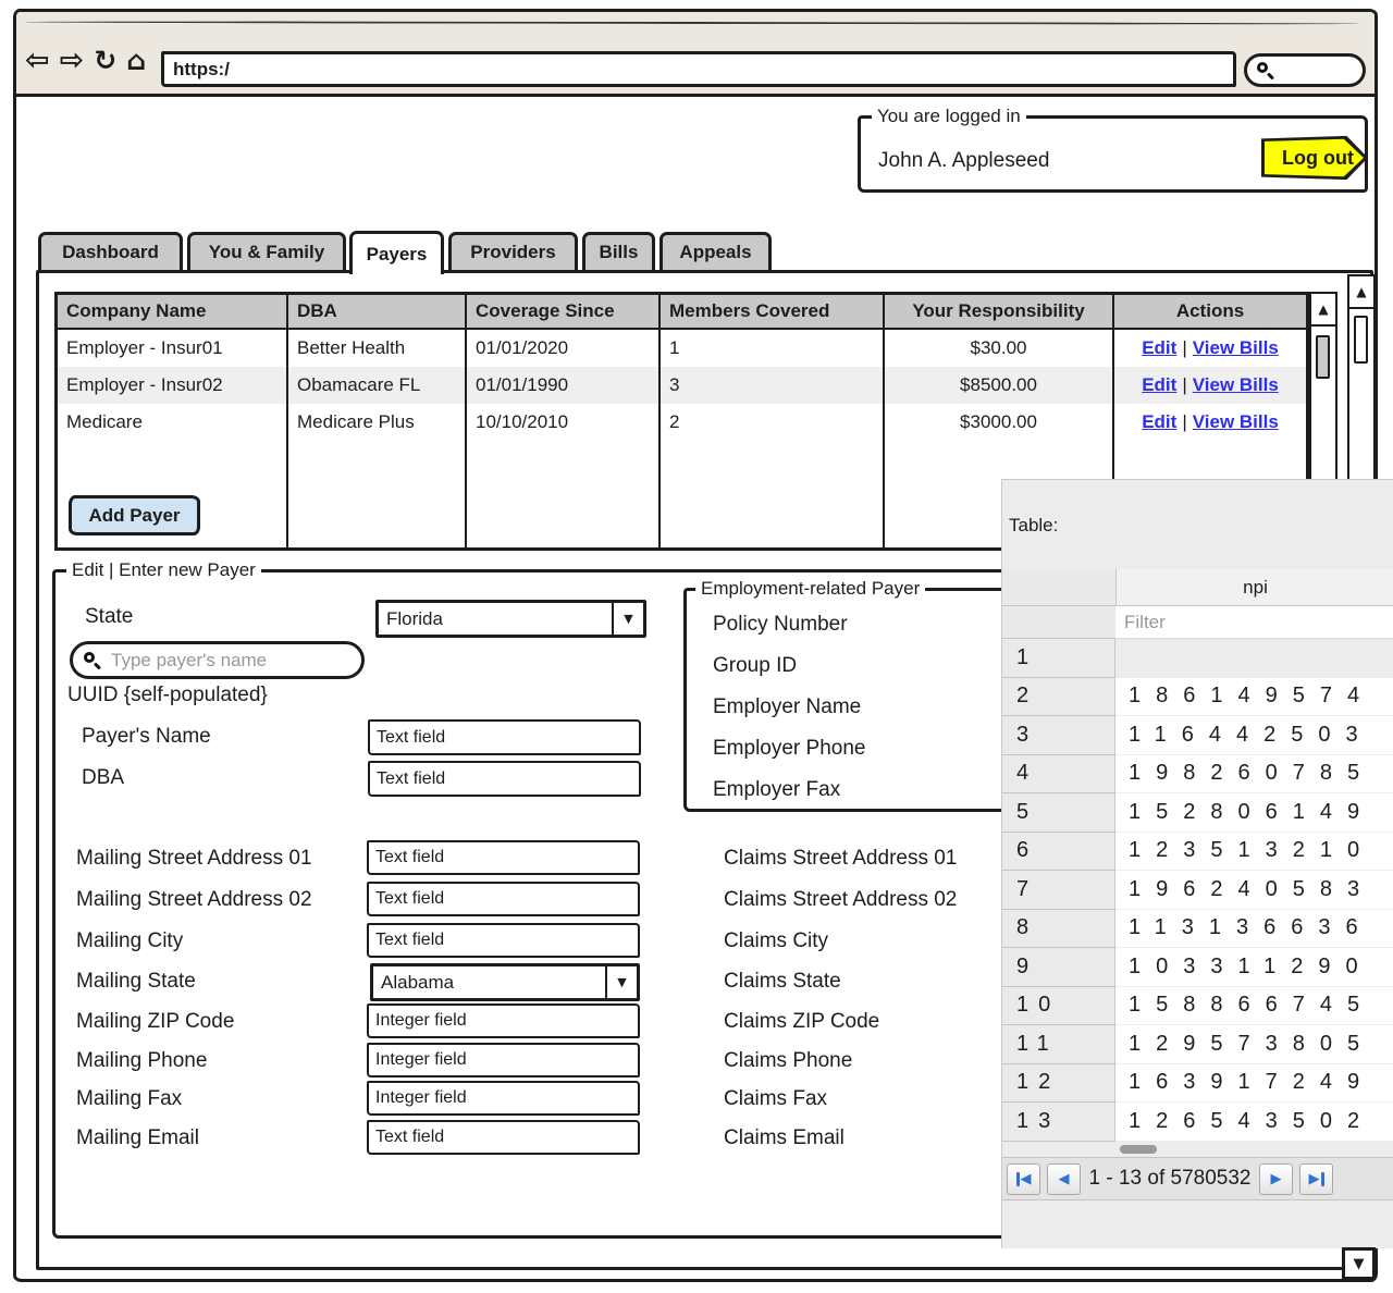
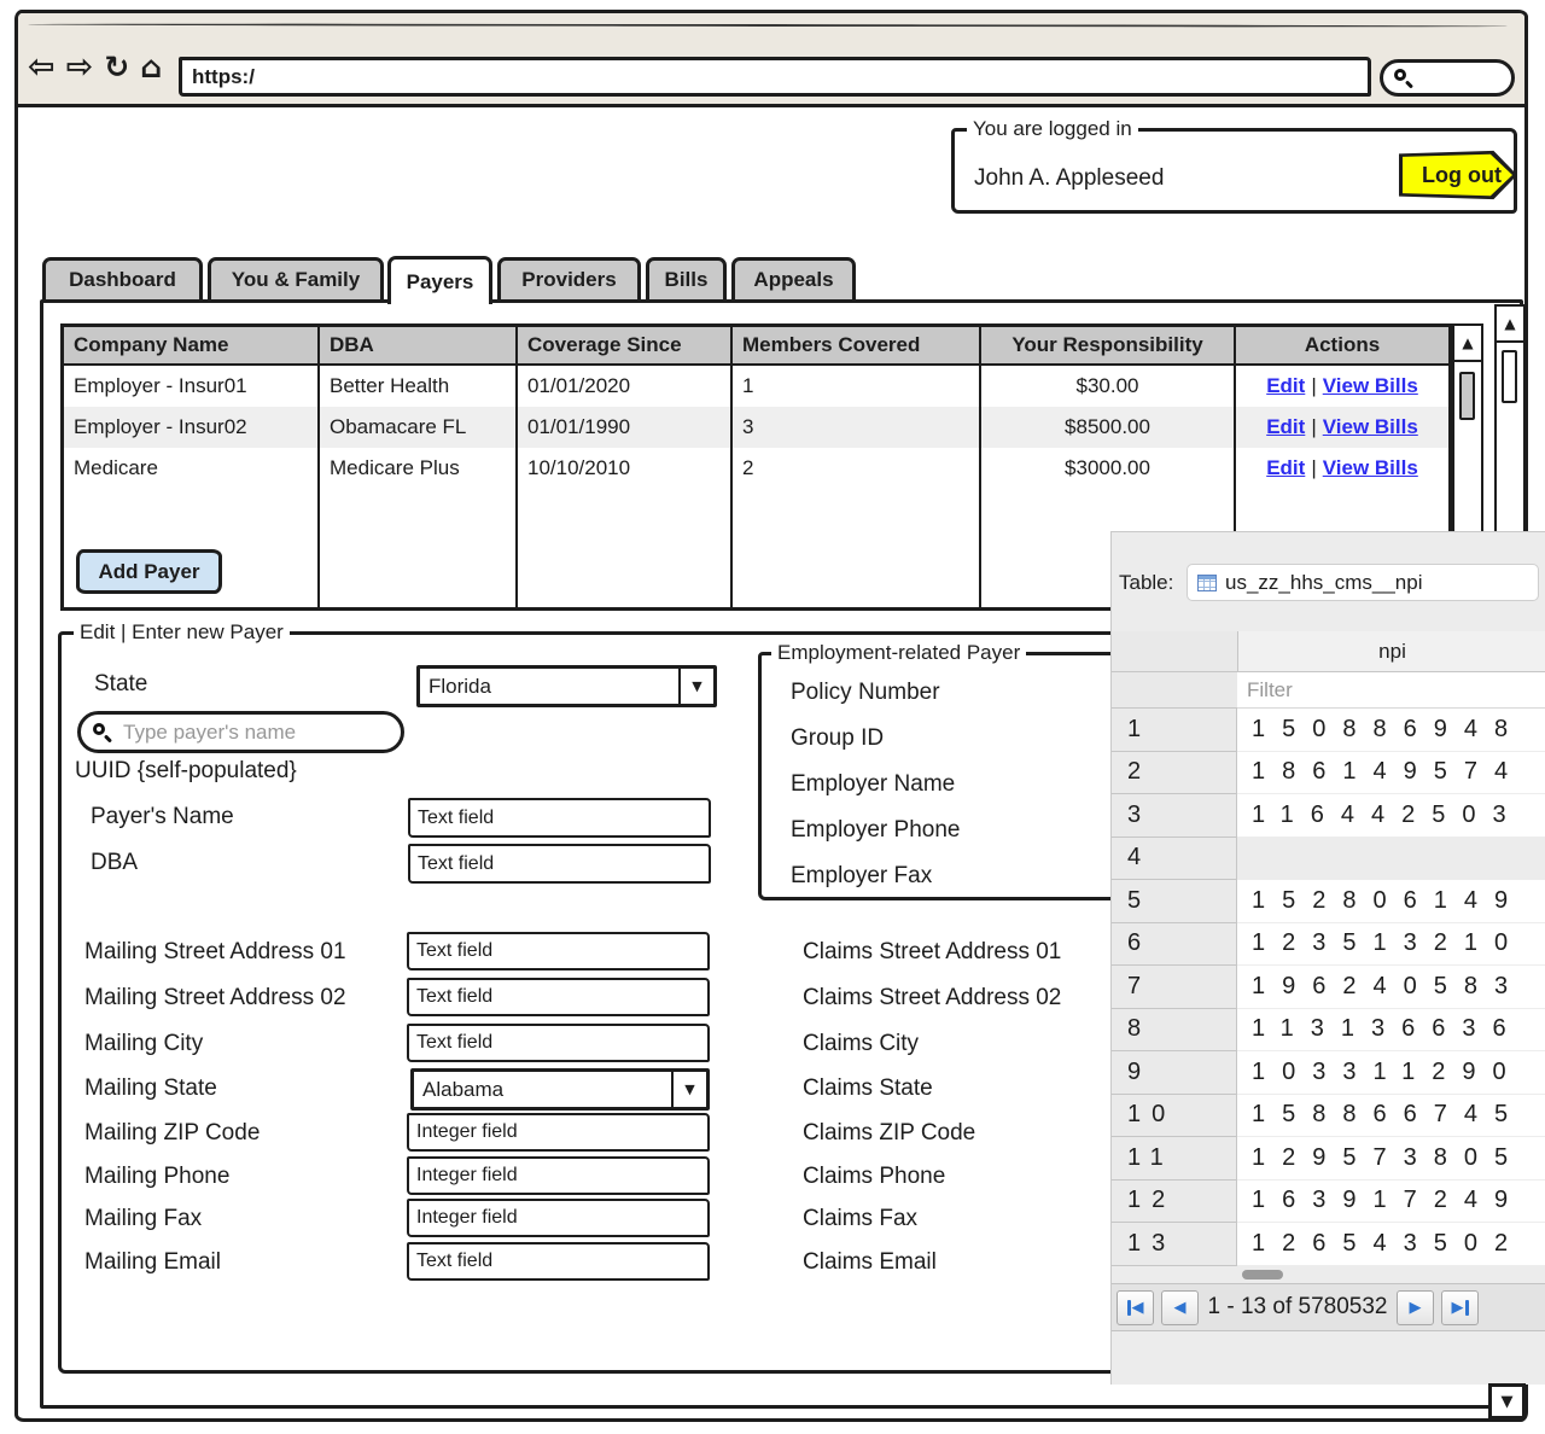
  ⇦
  ⇨
  ↻
  ⌂
  https:/
  You are logged in
  John A. Appleseed
  Log out
  Dashboard
  You & Family
  Payers
  Providers
  Bills
  Appeals
  Company Name
  DBA
  Coverage Since
  Members Covered
  Your Responsibility
  Actions
  Employer - Insur01
  Better Health
  01/01/2020
  1
  $30.00
  Edit
  |
  View Bills
  Employer - Insur02
  Obamacare FL
  01/01/1990
  3
  $8500.00
  Edit
  |
  View Bills
  Medicare
  Medicare Plus
  10/10/2010
  2
  $3000.00
  Edit
  |
  View Bills
  Add Payer
  ▲
  ▲
  ▼
  Edit | Enter new Payer
  State
  Florida
  ▼
  Type payer's name
  UUID {self-populated}
  Payer's Name
  Text field
  DBA
  Text field
  Employment-related Payer
  Policy Number
  Group ID
  Employer Name
  Employer Phone
  Employer Fax
  Mailing Street Address 01
  Text field
  Mailing Street Address 02
  Text field
  Mailing City
  Text field
  Mailing State
  Alabama
  ▼
  Mailing ZIP Code
  Integer field
  Mailing Phone
  Integer field
  Mailing Fax
  Integer field
  Mailing Email
  Text field
  Claims Street Address 01
  Claims Street Address 02
  Claims City
  Claims State
  Claims ZIP Code
  Claims Phone
  Claims Fax
  Claims Email
  Table:
+ us_zz_hhs_cms__npi
  npi
  Filter
  1
+ 150886948
  2
  186149574
  3
  116442503
  4
- 198260785
  5
  152806149
  6
  123513210
  7
  196240583
  8
  113136636
  9
  103311290
  10
  158866745
  11
  129573805
  12
  163917249
  13
  126543502
  ◀
  ◀
  1 - 13 of 5780532
  ▶
  ▶
